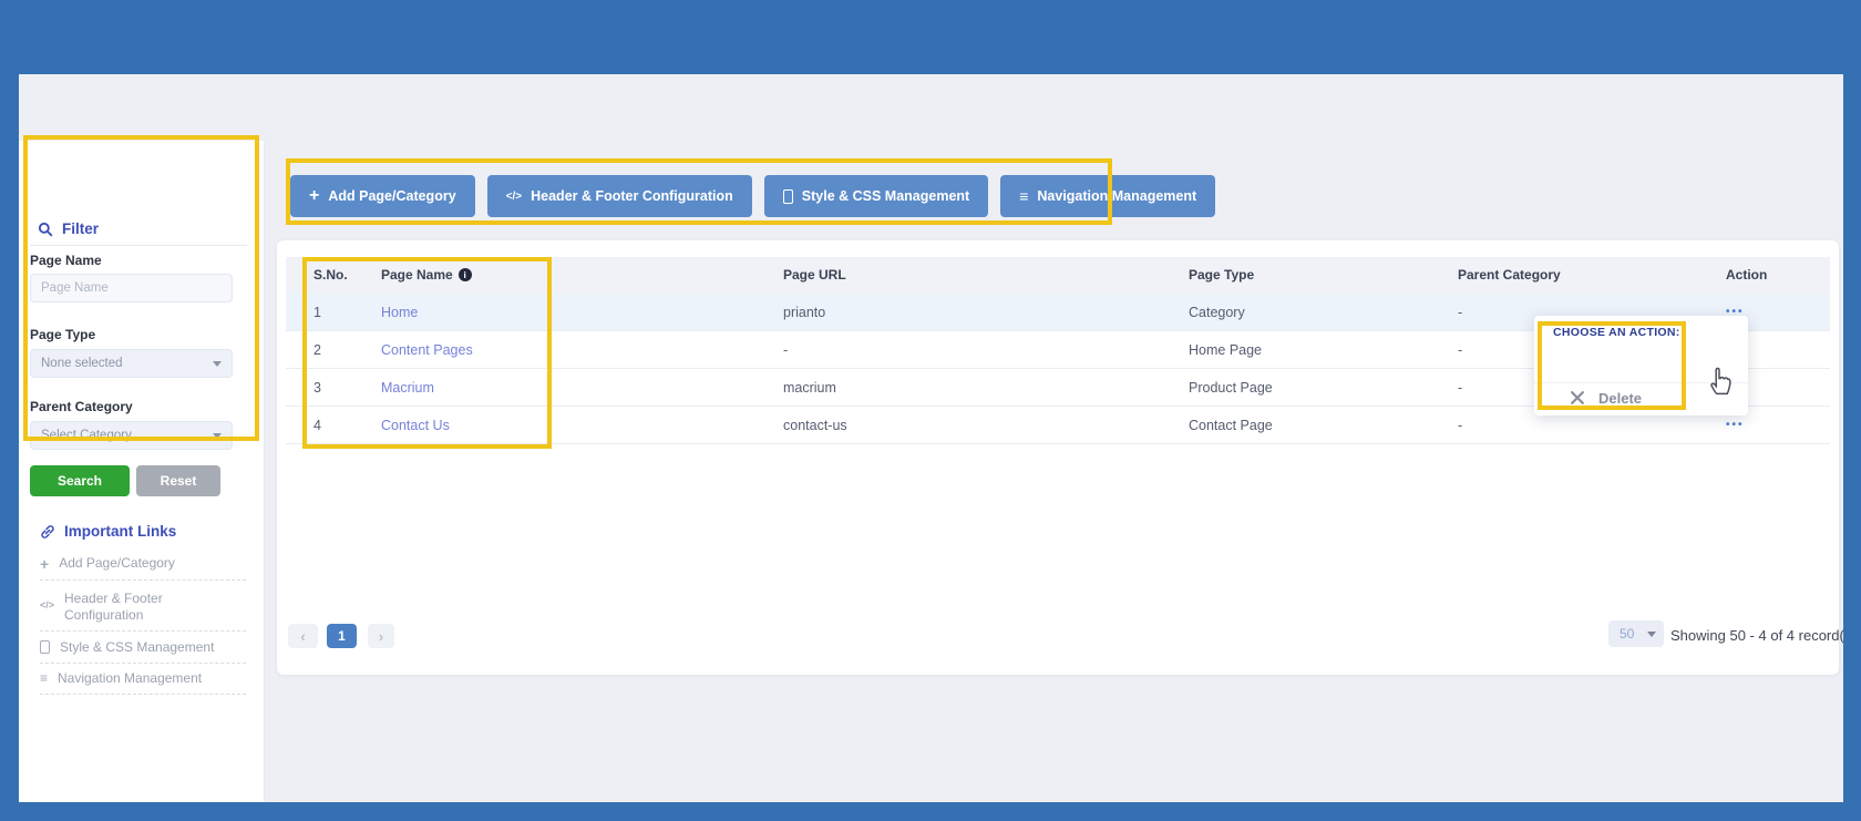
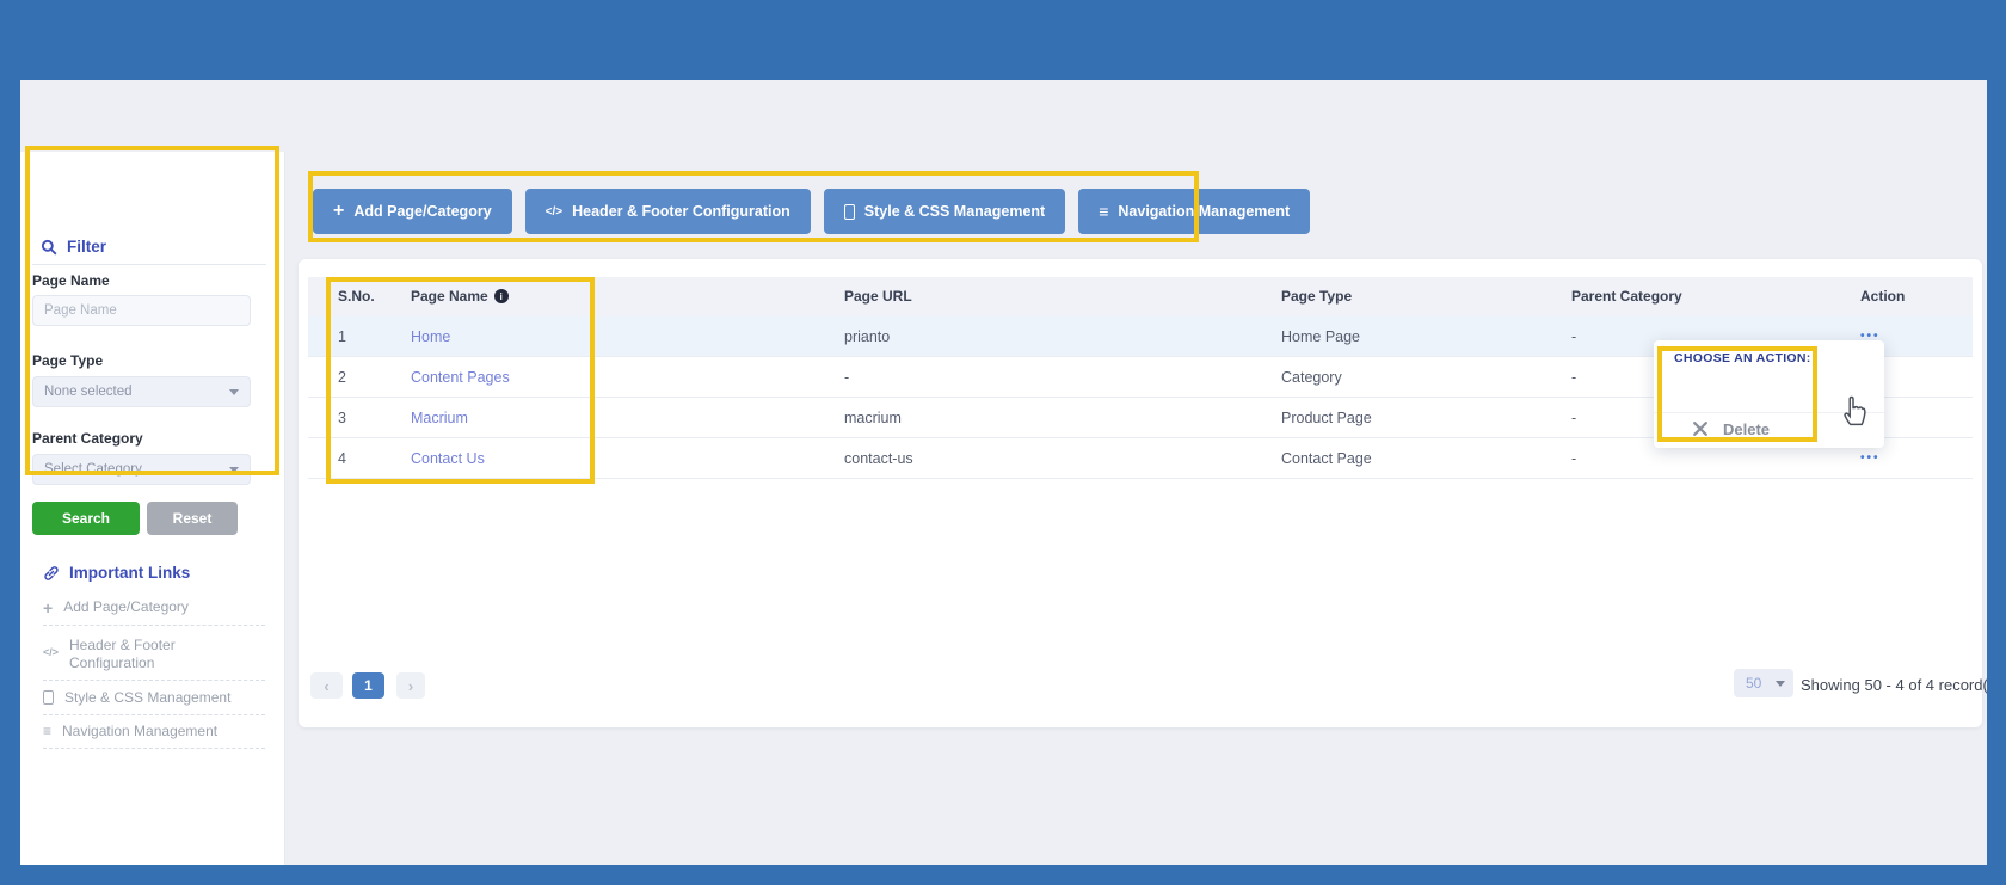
  Filter
  Page Name
  Page Name
  Page Type
  None selected
  Parent Category
  Select Category
  Search
  Reset
  Important Links
  +
  Add Page/Category
  </>
  Header & Footer Configuration
  Style & CSS Management
  ≡
  Navigation Management
  +
  Add Page/Category
  </>
  Header & Footer Configuration
  Style & CSS Management
  ≡
  Navigation Management
  S.No.
  Page Name i
  Page URL
  Page Type
  Parent Category
  Action
  1
  Home
  prianto
- Category
+ Home Page
  -
  •••
  2
  Content Pages
  -
- Home Page
+ Category
  -
  3
  Macrium
  macrium
  Product Page
  -
  4
  Contact Us
  contact-us
  Contact Page
  -
  •••
  ‹
  1
  ›
  50
  Showing 50 - 4 of 4 record(
  CHOOSE AN ACTION:
  Delete
